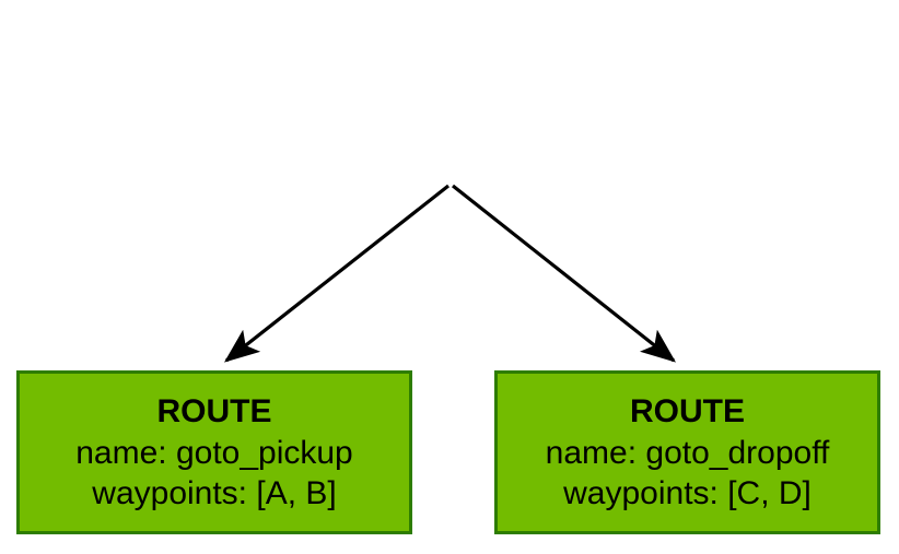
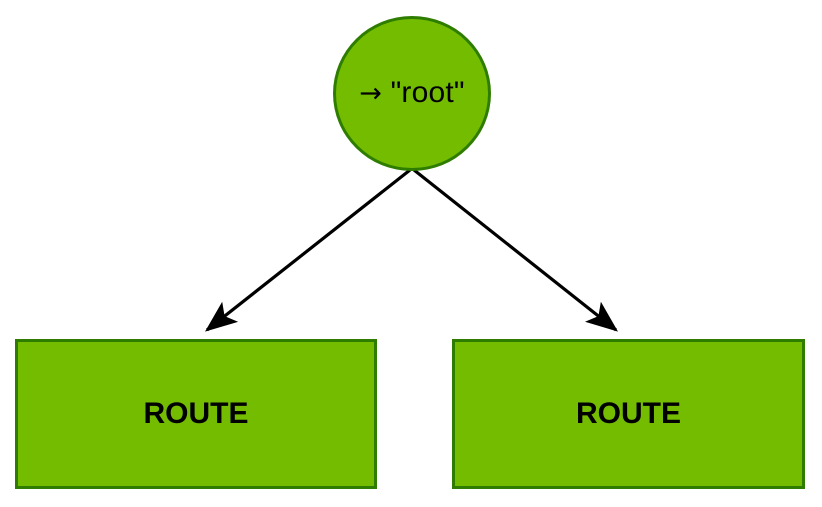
+ → "root"
  ROUTE
- name: goto_pickup
- waypoints: [A, B]
  ROUTE
- name: goto_dropoff
- waypoints: [C, D]
